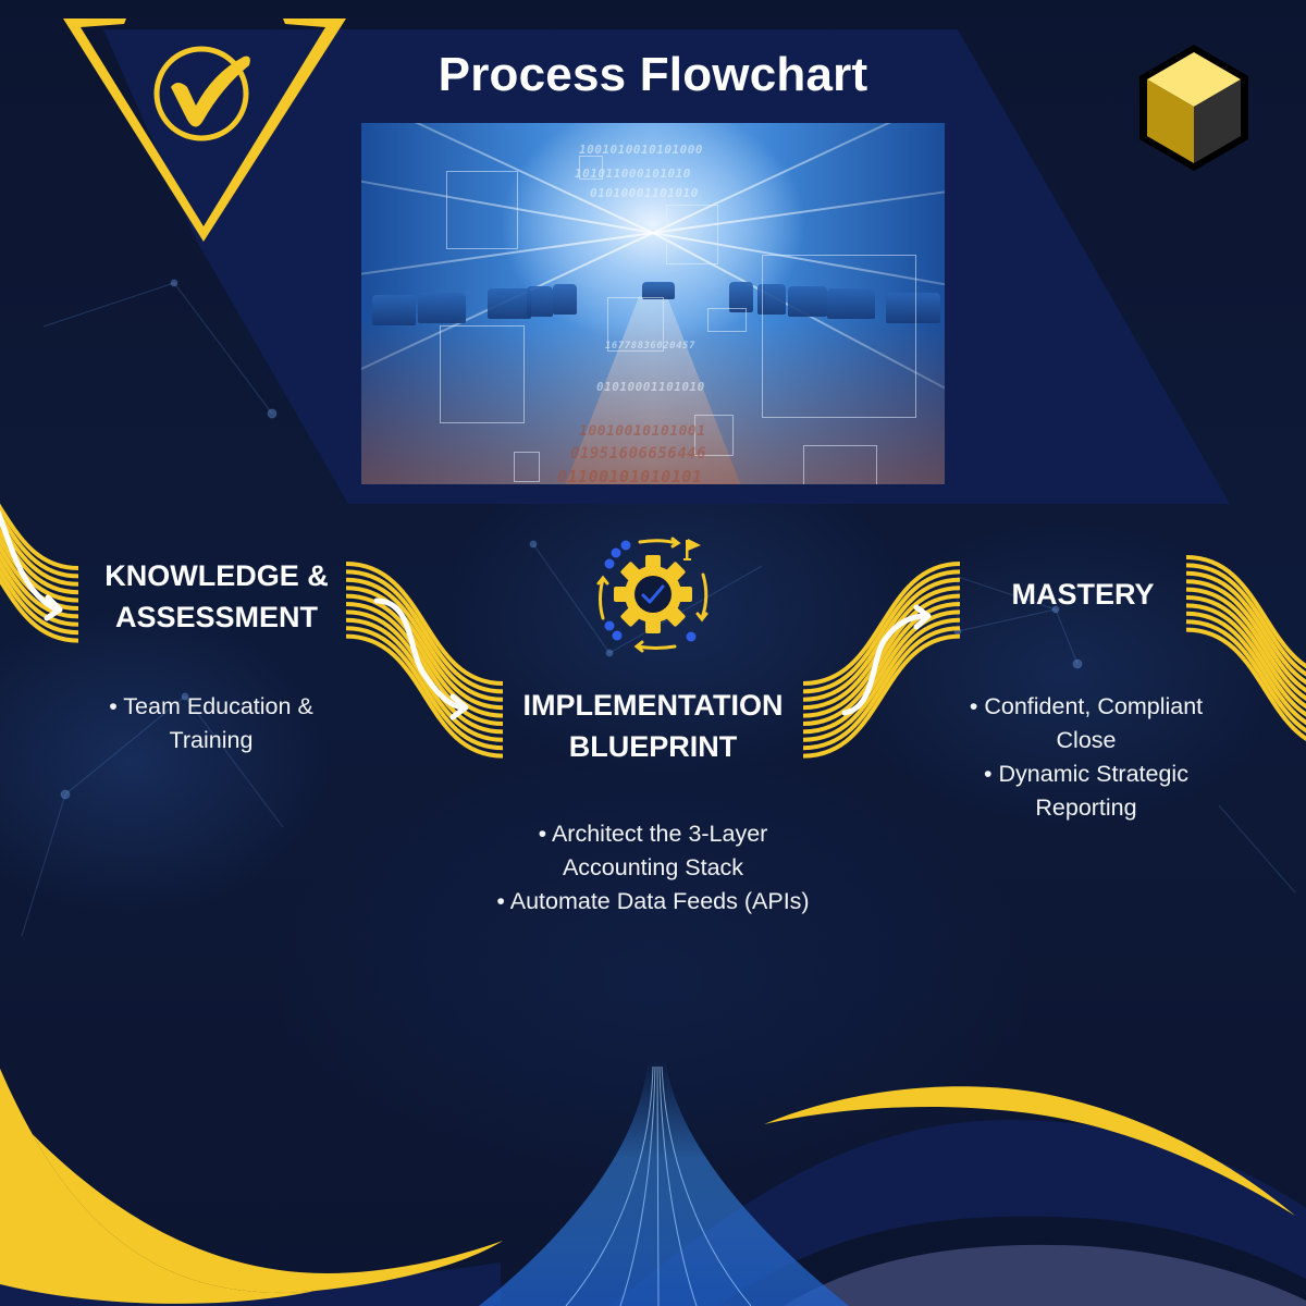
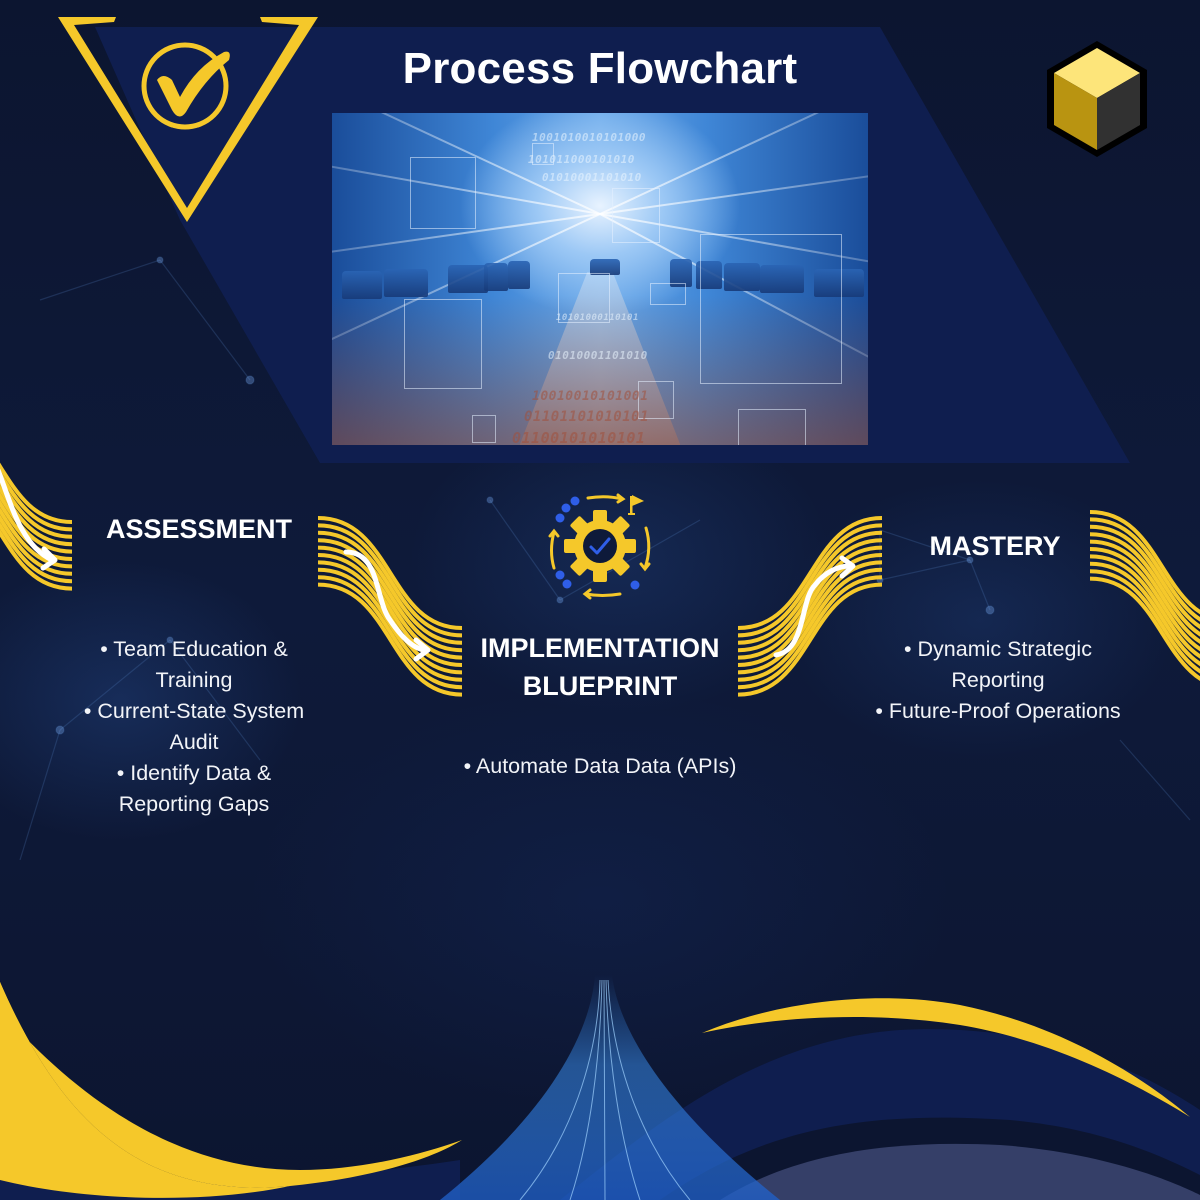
  Process Flowchart
  1001010010101000
  101011000101010
  01010001101010
- 16778836020457
+ 10101000110101
  01010001101010
  10010010101001
- 01951606656446
+ 01101101010101
  01100101010101
- KNOWLEDGE &
  ASSESSMENT
  • Team Education &
  Training
+ • Current-State System
+ Audit
+ • Identify Data &
+ Reporting Gaps
  IMPLEMENTATION
  BLUEPRINT
- • Architect the 3-Layer
- Accounting Stack
- • Automate Data Feeds (APIs)
+ • Automate Data Data (APIs)
  MASTERY
- • Confident, Compliant
- Close
  • Dynamic Strategic
  Reporting
+ • Future-Proof Operations
